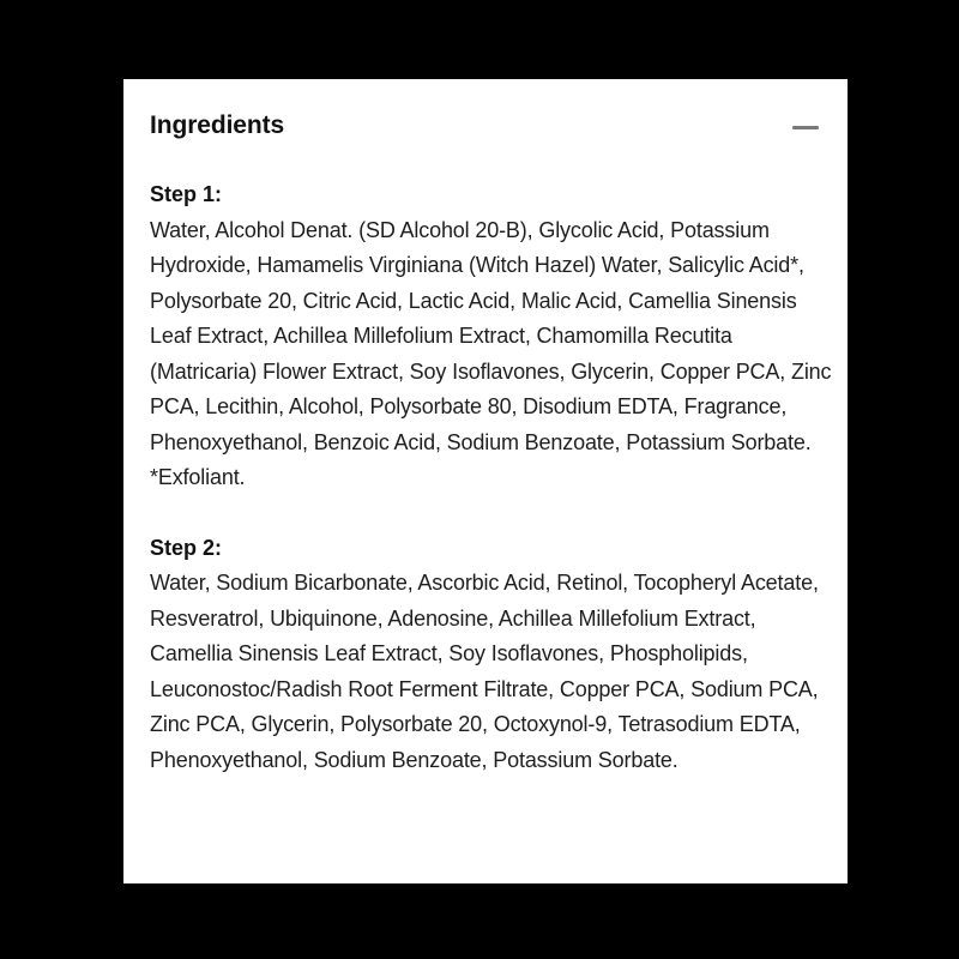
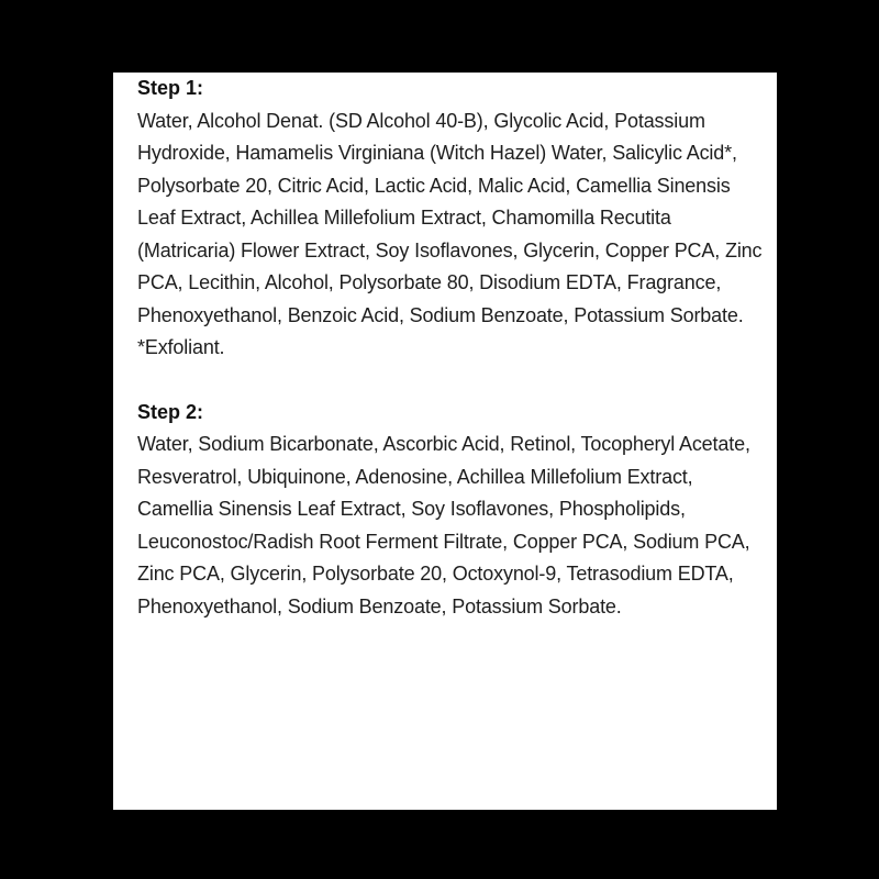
- Ingredients
  Step 1:
- Water, Alcohol Denat. (SD Alcohol 20-B), Glycolic Acid, Potassium Hydroxide, Hamamelis Virginiana (Witch Hazel) Water, Salicylic Acid*, Polysorbate 20, Citric Acid, Lactic Acid, Malic Acid, Camellia Sinensis Leaf Extract, Achillea Millefolium Extract, Chamomilla Recutita (Matricaria) Flower Extract, Soy Isoflavones, Glycerin, Copper PCA, Zinc PCA, Lecithin, Alcohol, Polysorbate 80, Disodium EDTA, Fragrance, Phenoxyethanol, Benzoic Acid, Sodium Benzoate, Potassium Sorbate. *Exfoliant.
+ Water, Alcohol Denat. (SD Alcohol 40-B), Glycolic Acid, Potassium Hydroxide, Hamamelis Virginiana (Witch Hazel) Water, Salicylic Acid*, Polysorbate 20, Citric Acid, Lactic Acid, Malic Acid, Camellia Sinensis Leaf Extract, Achillea Millefolium Extract, Chamomilla Recutita (Matricaria) Flower Extract, Soy Isoflavones, Glycerin, Copper PCA, Zinc PCA, Lecithin, Alcohol, Polysorbate 80, Disodium EDTA, Fragrance, Phenoxyethanol, Benzoic Acid, Sodium Benzoate, Potassium Sorbate. *Exfoliant.
  Step 2:
  Water, Sodium Bicarbonate, Ascorbic Acid, Retinol, Tocopheryl Acetate, Resveratrol, Ubiquinone, Adenosine, Achillea Millefolium Extract, Camellia Sinensis Leaf Extract, Soy Isoflavones, Phospholipids, Leuconostoc/Radish Root Ferment Filtrate, Copper PCA, Sodium PCA, Zinc PCA, Glycerin, Polysorbate 20, Octoxynol-9, Tetrasodium EDTA, Phenoxyethanol, Sodium Benzoate, Potassium Sorbate.
